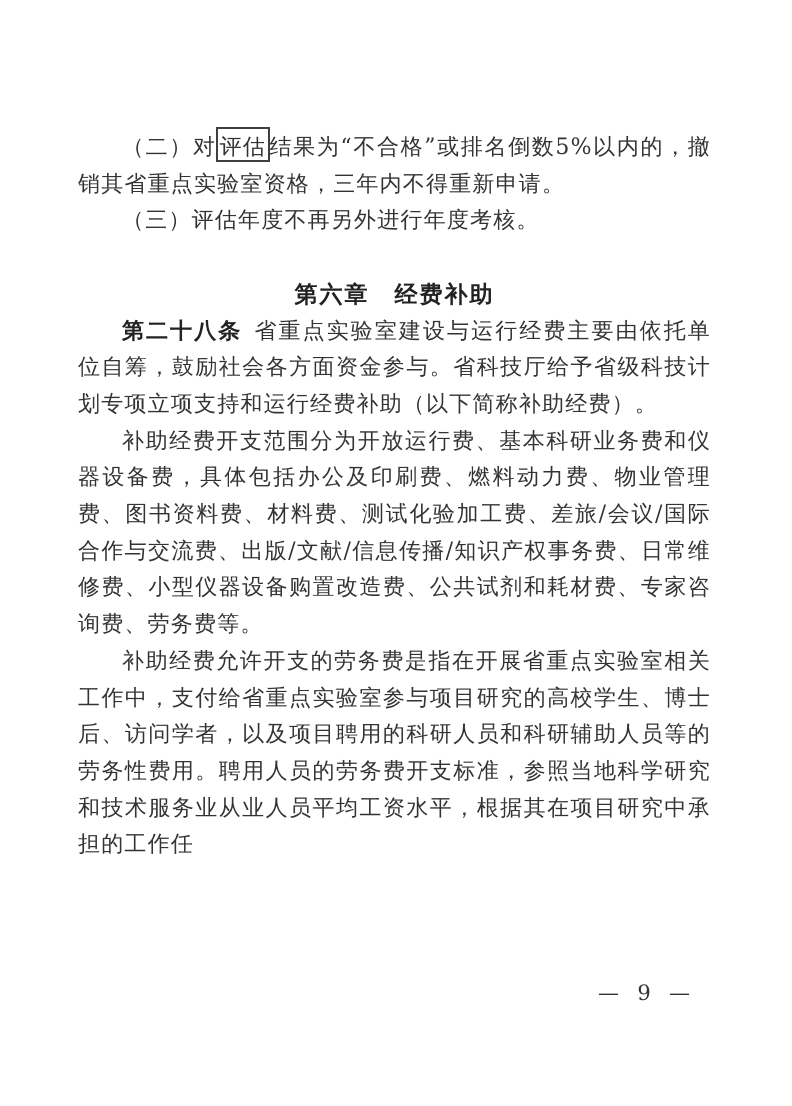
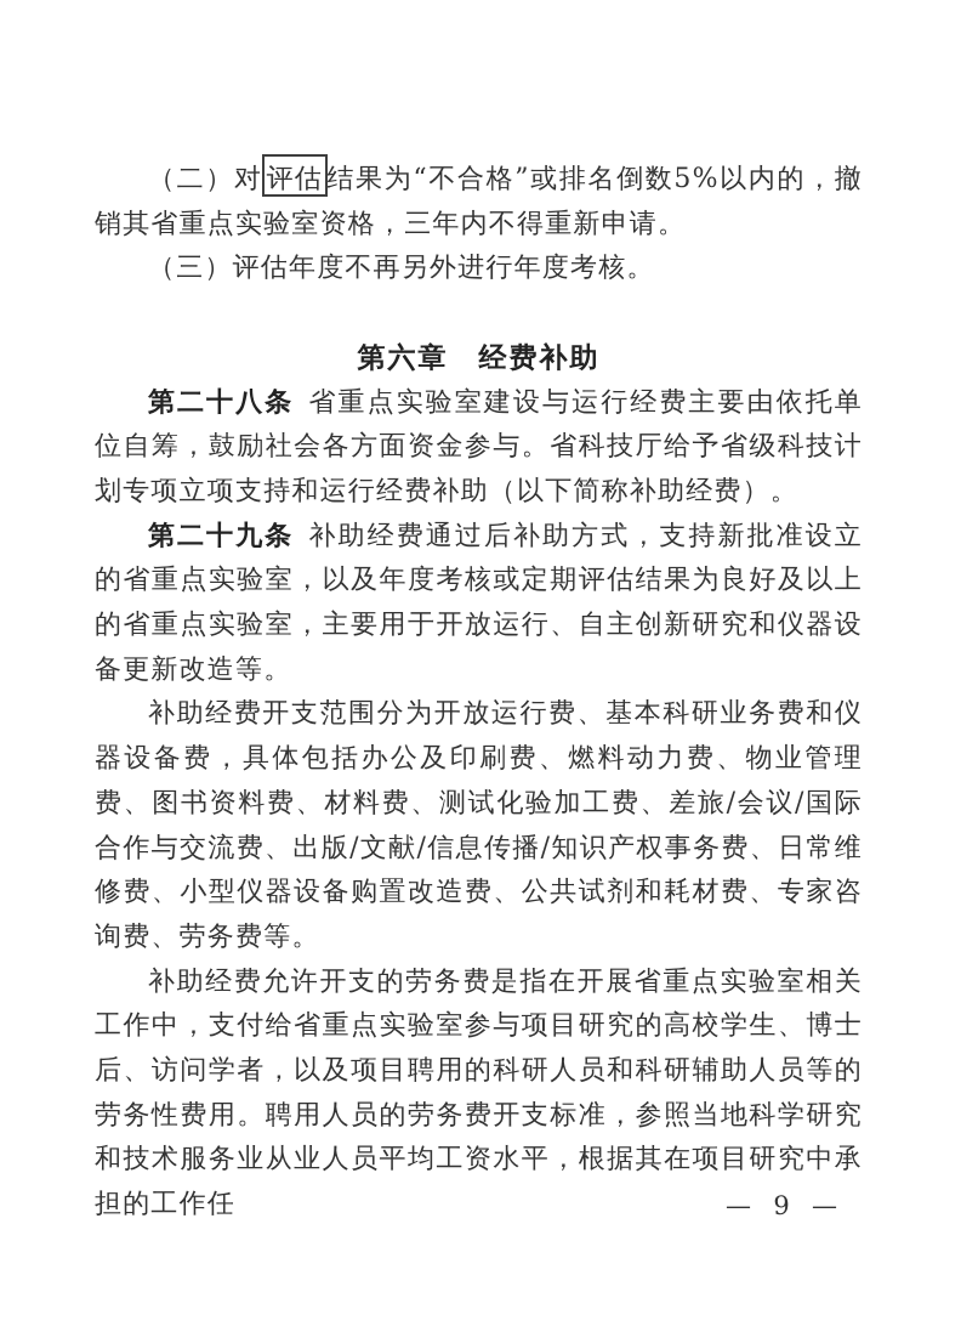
  （二）对评估结果为“不合格”或排名倒数5%以内的，撤销其省重点实验室资格，三年内不得重新申请。
  （三）评估年度不再另外进行年度考核。
  第六章 经费补助
  第二十八条 省重点实验室建设与运行经费主要由依托单位自筹，鼓励社会各方面资金参与。省科技厅给予省级科技计划专项立项支持和运行经费补助（以下简称补助经费）。
+ 第二十九条 补助经费通过后补助方式，支持新批准设立的省重点实验室，以及年度考核或定期评估结果为良好及以上的省重点实验室，主要用于开放运行、自主创新研究和仪器设备更新改造等。
  补助经费开支范围分为开放运行费、基本科研业务费和仪器设备费，具体包括办公及印刷费、燃料动力费、物业管理费、图书资料费、材料费、测试化验加工费、差旅/会议/国际合作与交流费、出版/文献/信息传播/知识产权事务费、日常维修费、小型仪器设备购置改造费、公共试剂和耗材费、专家咨询费、劳务费等。
  补助经费允许开支的劳务费是指在开展省重点实验室相关工作中，支付给省重点实验室参与项目研究的高校学生、博士后、访问学者，以及项目聘用的科研人员和科研辅助人员等的劳务性费用。聘用人员的劳务费开支标准，参照当地科学研究和技术服务业从业人员平均工资水平，根据其在项目研究中承担的工作任
  —
  9
  —
